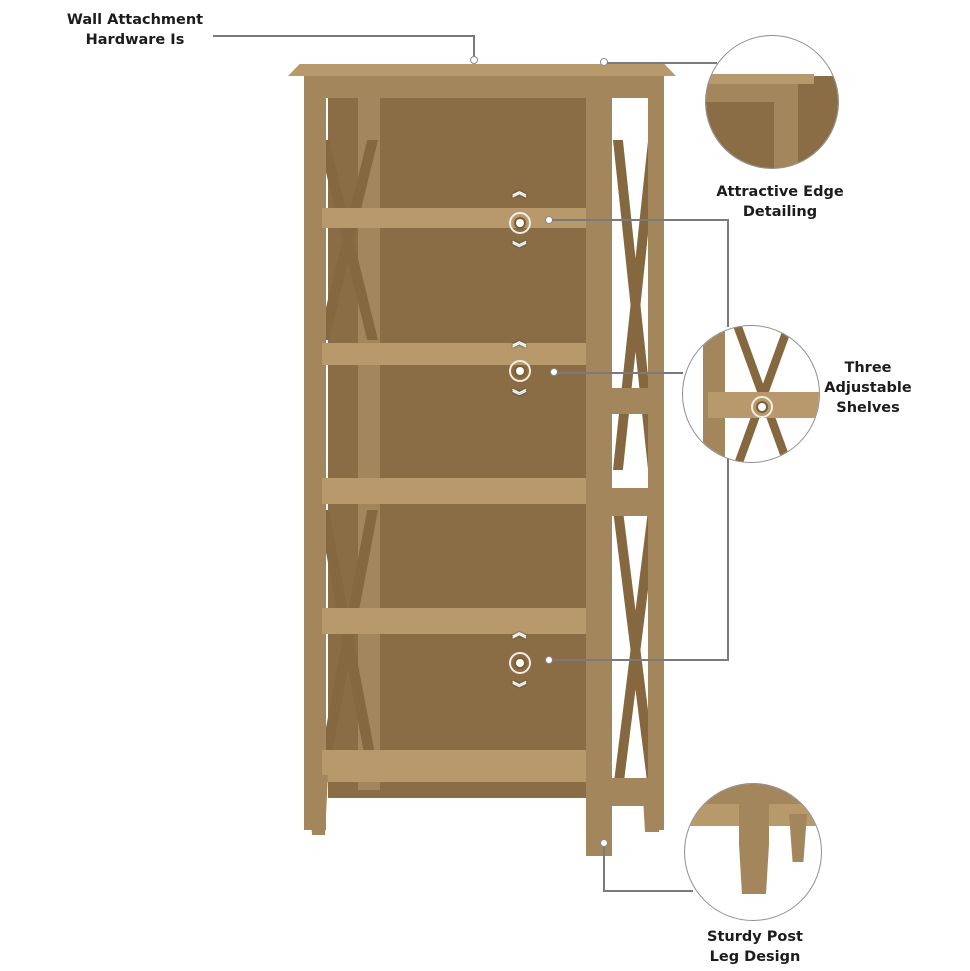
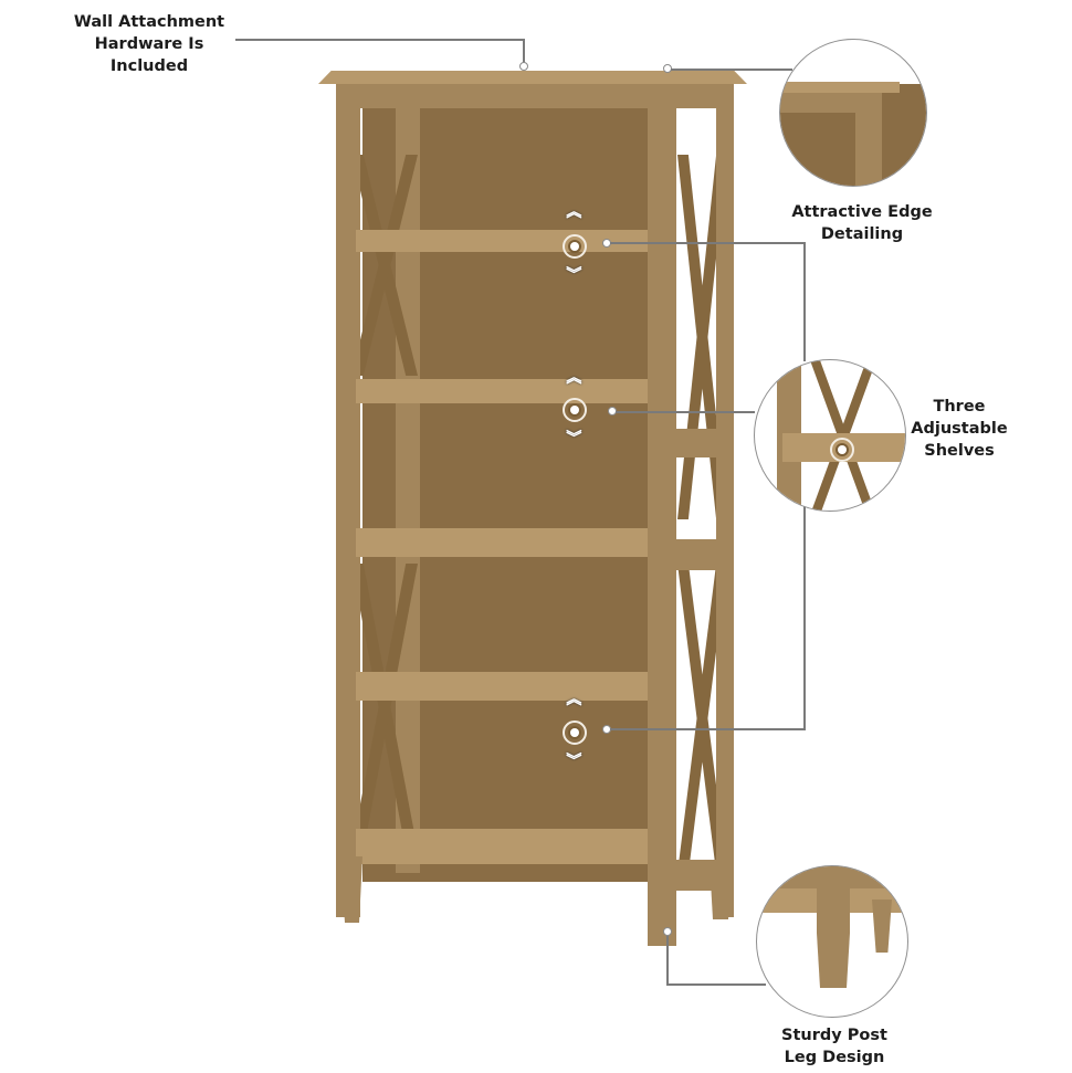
  ︽
  ︾
  ︽
  ︾
  ︽
  ︾
  Wall Attachment
  Hardware Is
+ Included
  Attractive Edge
  Detailing
  Three
  Adjustable
  Shelves
  Sturdy Post
  Leg Design
